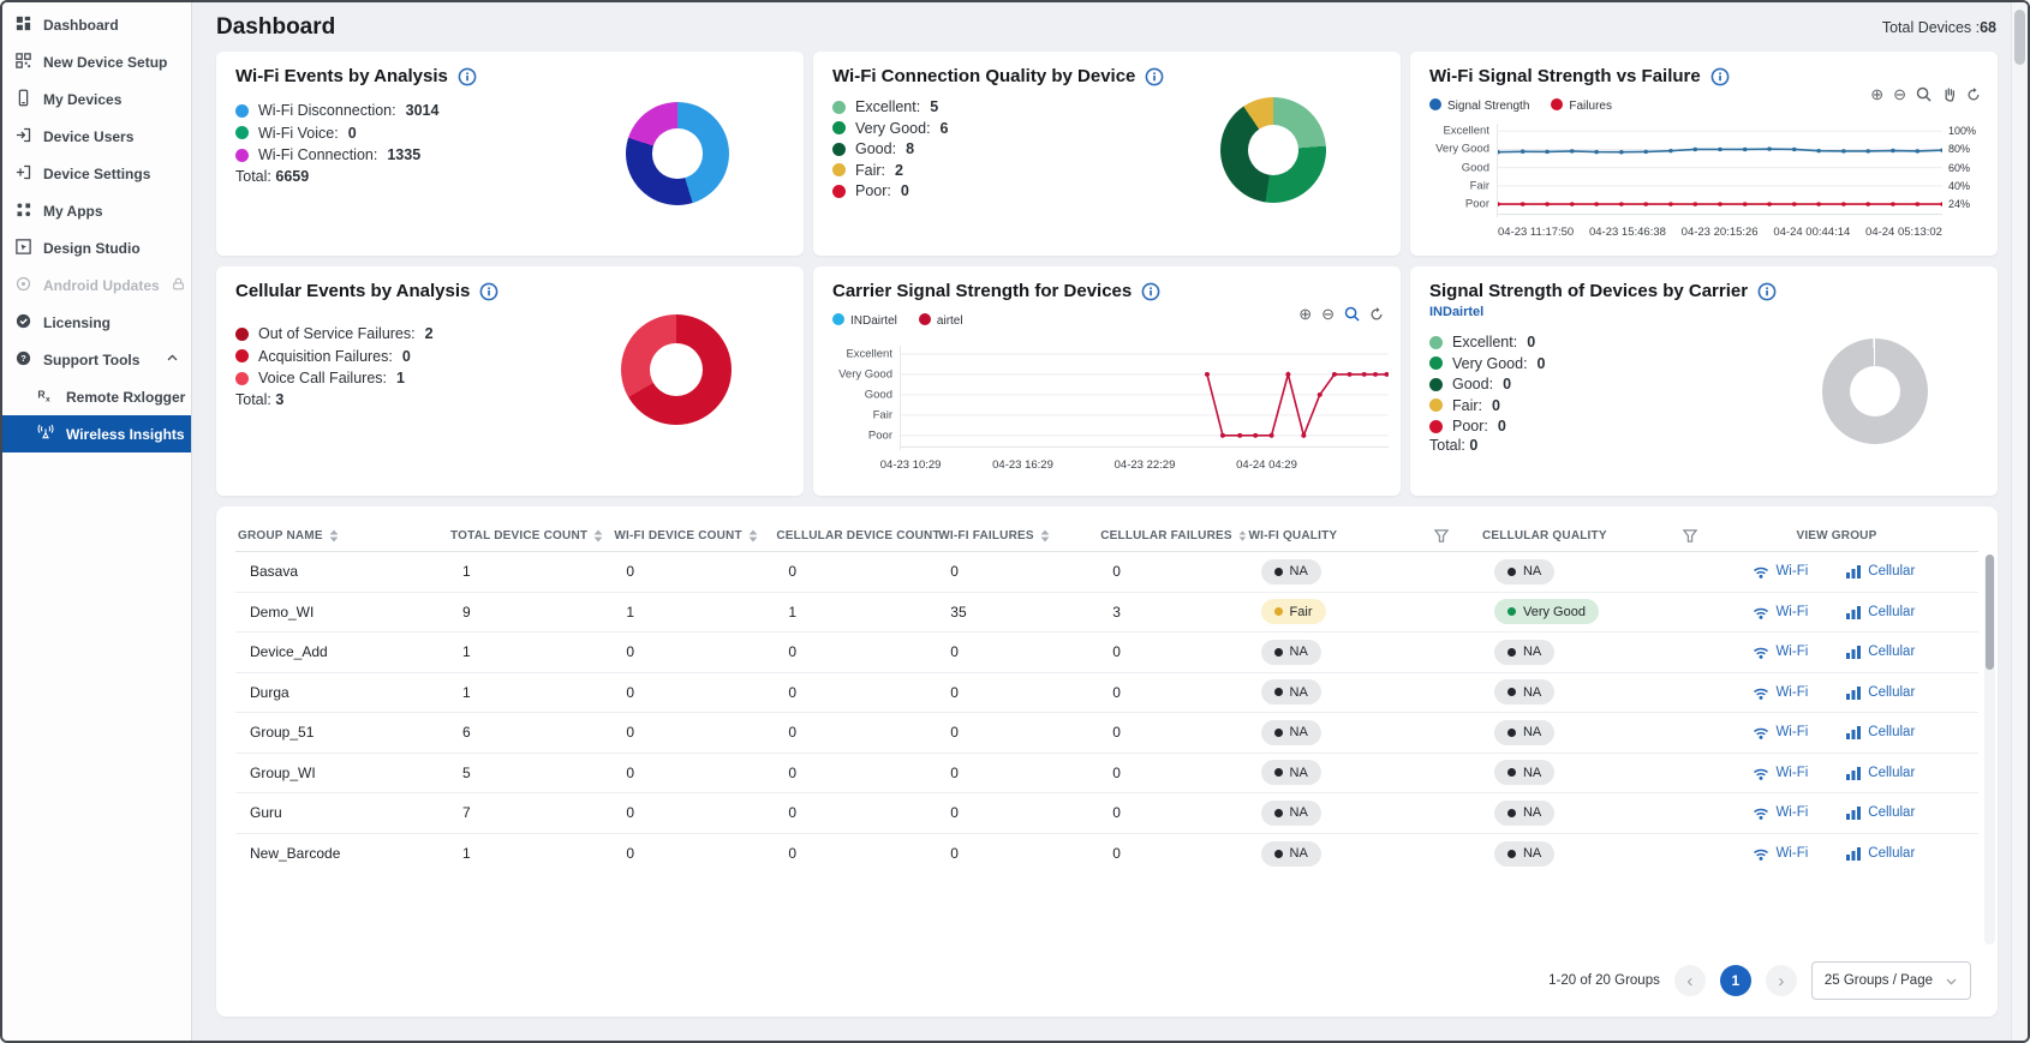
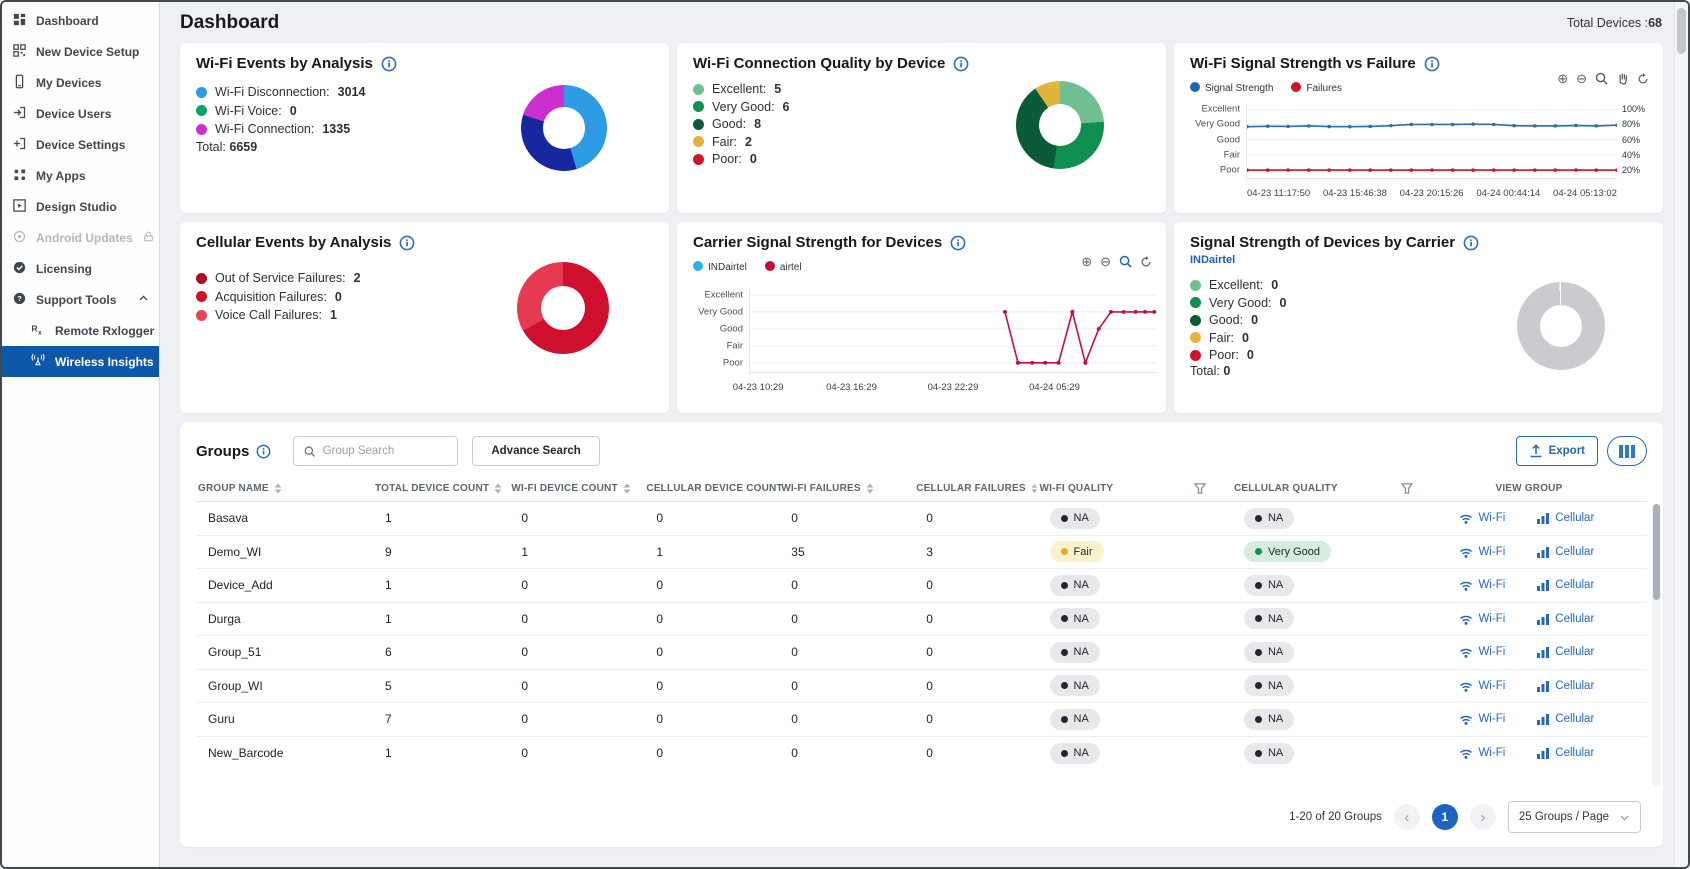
  Dashboard
  New Device Setup
  My Devices
  Device Users
  Device Settings
  My Apps
  Design Studio
  Android Updates
  Licensing
  ?
  Support Tools
  R
  Remote Rxlogger
  Wireless Insights
  Dashboard
  Total Devices :68
  Wi-Fi Events by Analysis
  Wi-Fi Disconnection:
  3014
  Wi-Fi Voice:
  0
  Wi-Fi Connection:
  1335
  Total: 6659
  Wi-Fi Connection Quality by Device
  Excellent:
  5
  Very Good:
  6
  Good:
  8
  Fair:
  2
  Poor:
  0
  Wi-Fi Signal Strength vs Failure
  ⊕
  ⊖
  Signal Strength
  Failures
  Excellent
  Very Good
  Good
  Fair
  Poor
  04-23 11:17:50
  04-23 15:46:38
  04-23 20:15:26
  04-24 00:44:14
  04-24 05:13:02
  100%
  80%
  60%
  40%
- 24%
+ 20%
  Cellular Events by Analysis
  Out of Service Failures:
  2
  Acquisition Failures:
  0
  Voice Call Failures:
  1
- Total: 3
  Carrier Signal Strength for Devices
  ⊕
  ⊖
  INDairtel
  airtel
  Excellent
  Very Good
  Good
  Fair
  Poor
  04-23 10:29
  04-23 16:29
  04-23 22:29
- 04-24 04:29
+ 04-24 05:29
  Signal Strength of Devices by Carrier
  INDairtel
  Excellent:
  0
  Very Good:
  0
  Good:
  0
  Fair:
  0
  Poor:
  0
  Total: 0
+ Groups
+ Group Search
+ Advance Search
+ Export
  GROUP NAME
  TOTAL DEVICE COUNT
  WI-FI DEVICE COUNT
  CELLULAR DEVICE COUNT
  WI-FI FAILURES
  CELLULAR FAILURES
  WI-FI QUALITY
  CELLULAR QUALITY
  VIEW GROUP
  Basava
  1
  0
  0
  0
  0
  NA
  NA
  Wi-Fi
  Cellular
  Demo_WI
  9
  1
  1
  35
  3
  Fair
  Very Good
  Wi-Fi
  Cellular
  Device_Add
  1
  0
  0
  0
  0
  NA
  NA
  Wi-Fi
  Cellular
  Durga
  1
  0
  0
  0
  0
  NA
  NA
  Wi-Fi
  Cellular
  Group_51
  6
  0
  0
  0
  0
  NA
  NA
  Wi-Fi
  Cellular
  Group_WI
  5
  0
  0
  0
  0
  NA
  NA
  Wi-Fi
  Cellular
  Guru
  7
  0
  0
  0
  0
  NA
  NA
  Wi-Fi
  Cellular
  New_Barcode
  1
  0
  0
  0
  0
  NA
  NA
  Wi-Fi
  Cellular
  1-20 of 20 Groups
  ‹
  1
  ›
  25 Groups / Page
